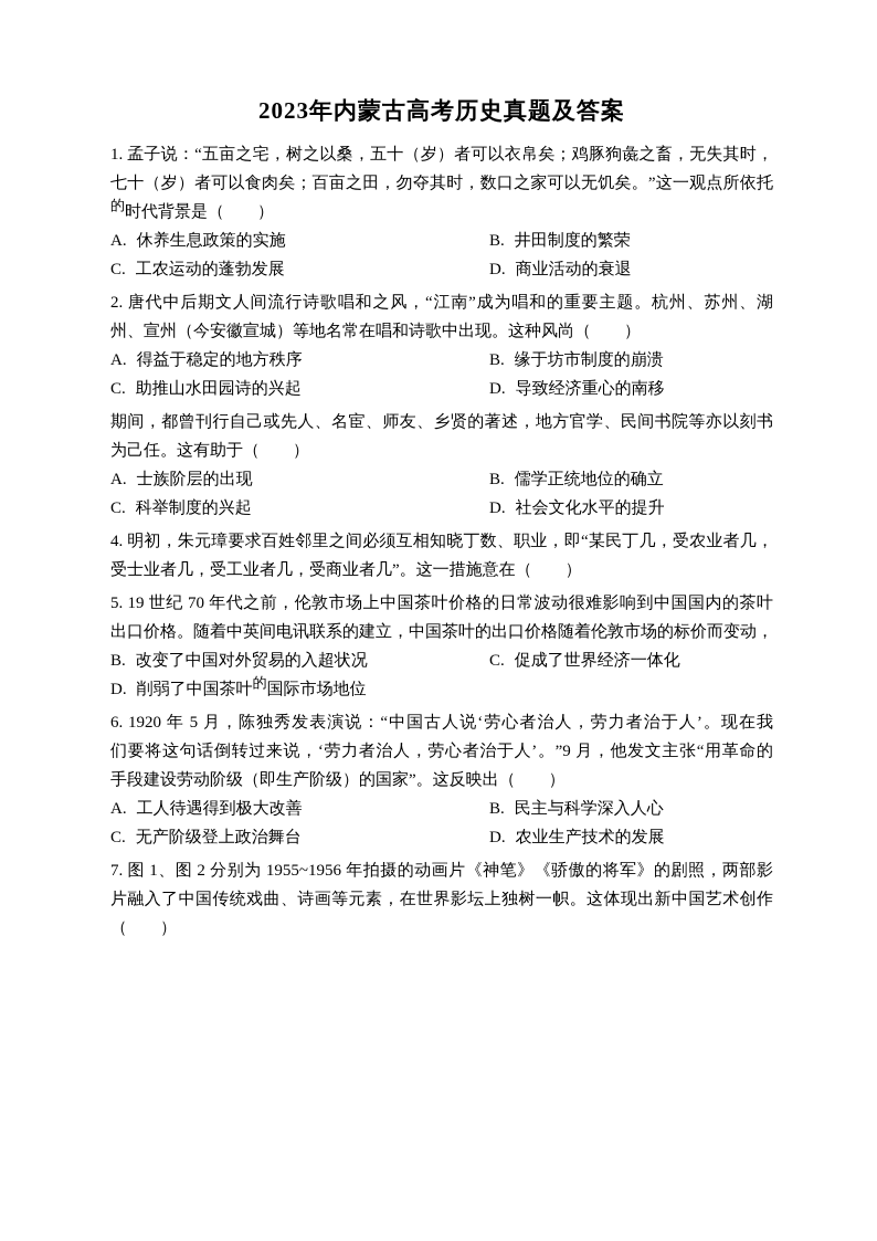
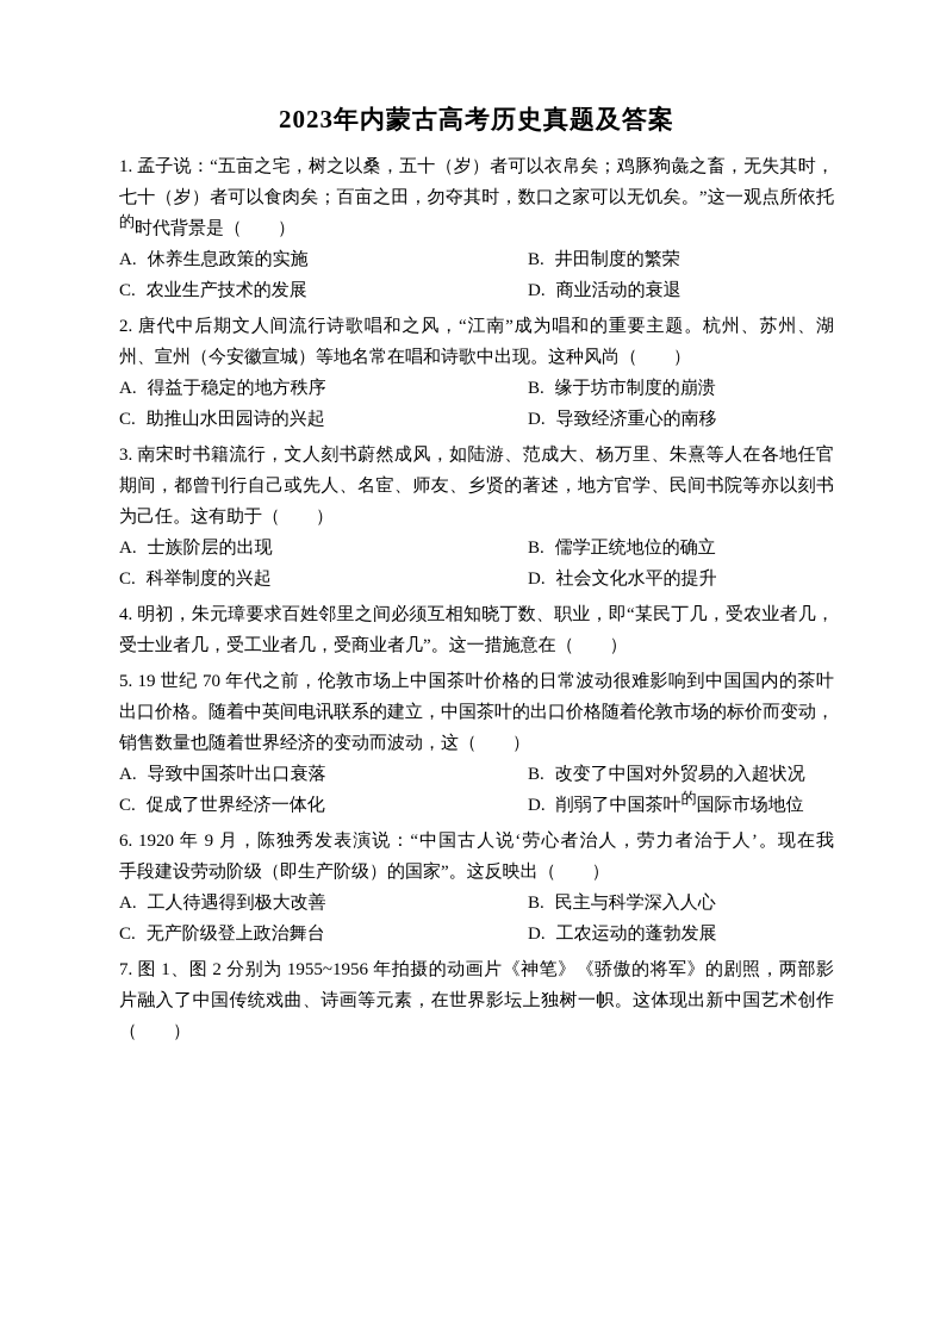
  2023年内蒙古高考历史真题及答案
  1. 孟子说：“五亩之宅，树之以桑，五十（岁）者可以衣帛矣；鸡豚狗彘之畜，无失其时，
  七十（岁）者可以食肉矣；百亩之田，勿夺其时，数口之家可以无饥矣。”这一观点所依托
  的时代背景是（ ）
  A. 休养生息政策的实施
  B. 井田制度的繁荣
- C. 工农运动的蓬勃发展
+ C. 农业生产技术的发展
  D. 商业活动的衰退
  2. 唐代中后期文人间流行诗歌唱和之风，“江南”成为唱和的重要主题。杭州、苏州、湖
  州、宣州（今安徽宣城）等地名常在唱和诗歌中出现。这种风尚（ ）
  A. 得益于稳定的地方秩序
  B. 缘于坊市制度的崩溃
  C. 助推山水田园诗的兴起
  D. 导致经济重心的南移
+ 3. 南宋时书籍流行，文人刻书蔚然成风，如陆游、范成大、杨万里、朱熹等人在各地任官
  期间，都曾刊行自己或先人、名宦、师友、乡贤的著述，地方官学、民间书院等亦以刻书
  为己任。这有助于（ ）
  A. 士族阶层的出现
  B. 儒学正统地位的确立
  C. 科举制度的兴起
  D. 社会文化水平的提升
  4. 明初，朱元璋要求百姓邻里之间必须互相知晓丁数、职业，即“某民丁几，受农业者几，
  受士业者几，受工业者几，受商业者几”。这一措施意在（ ）
  5. 19 世纪 70 年代之前，伦敦市场上中国茶叶价格的日常波动很难影响到中国国内的茶叶
  出口价格。随着中英间电讯联系的建立，中国茶叶的出口价格随着伦敦市场的标价而变动，
+ 销售数量也随着世界经济的变动而波动，这（ ）
+ A. 导致中国茶叶出口衰落
  B. 改变了中国对外贸易的入超状况
  C. 促成了世界经济一体化
  D. 削弱了中国茶叶的国际市场地位
- 6. 1920 年 5 月，陈独秀发表演说：“中国古人说‘劳心者治人，劳力者治于人’。现在我
+ 6. 1920 年 9 月，陈独秀发表演说：“中国古人说‘劳心者治人，劳力者治于人’。现在我
- 们要将这句话倒转过来说，‘劳力者治人，劳心者治于人’。”9 月，他发文主张“用革命的
  手段建设劳动阶级（即生产阶级）的国家”。这反映出（ ）
  A. 工人待遇得到极大改善
  B. 民主与科学深入人心
  C. 无产阶级登上政治舞台
- D. 农业生产技术的发展
+ D. 工农运动的蓬勃发展
  7. 图 1、图 2 分别为 1955~1956 年拍摄的动画片《神笔》《骄傲的将军》的剧照，两部影
  片融入了中国传统戏曲、诗画等元素，在世界影坛上独树一帜。这体现出新中国艺术创作
  （ ）
